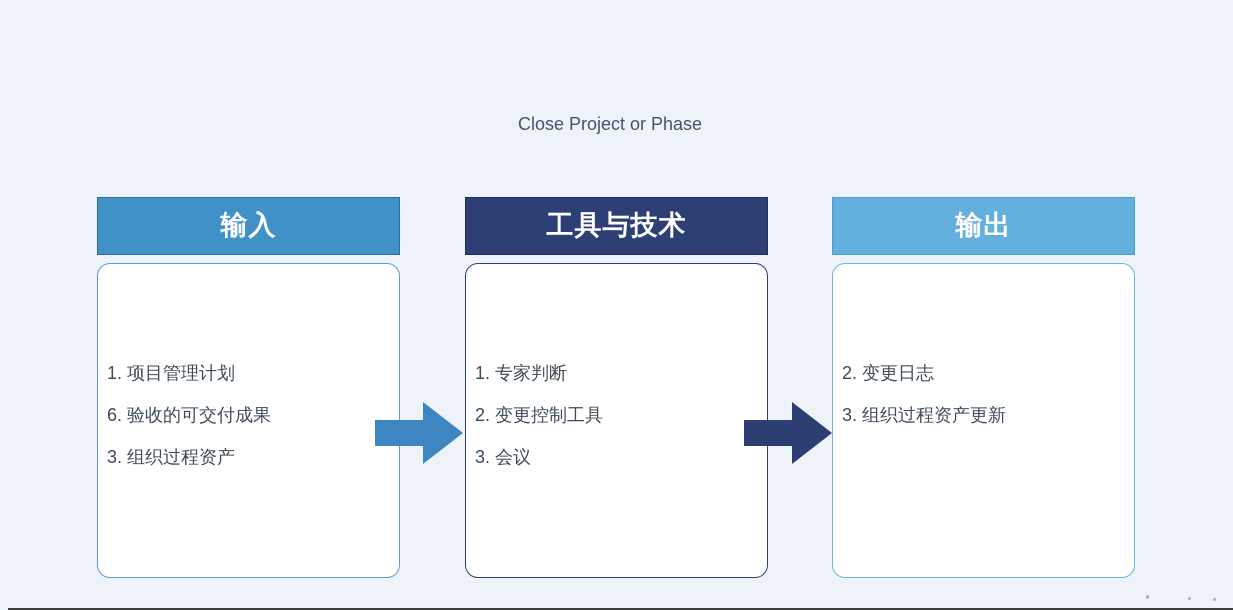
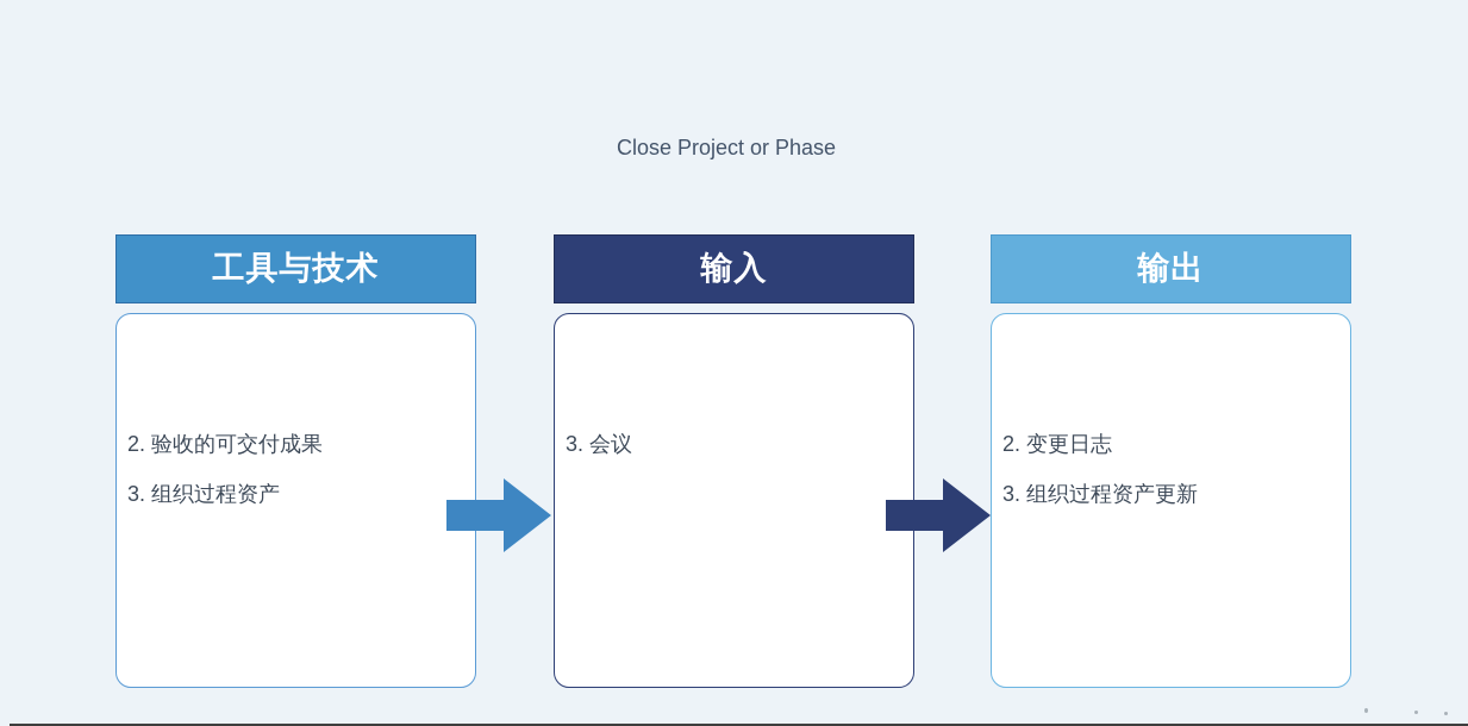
  Close Project or Phase
- 输入
+ 工具与技术
- 1. 项目管理计划
- 6. 验收的可交付成果
+ 2. 验收的可交付成果
  3. 组织过程资产
- 工具与技术
+ 输入
- 1. 专家判断
- 2. 变更控制工具
  3. 会议
  输出
  2. 变更日志
  3. 组织过程资产更新
